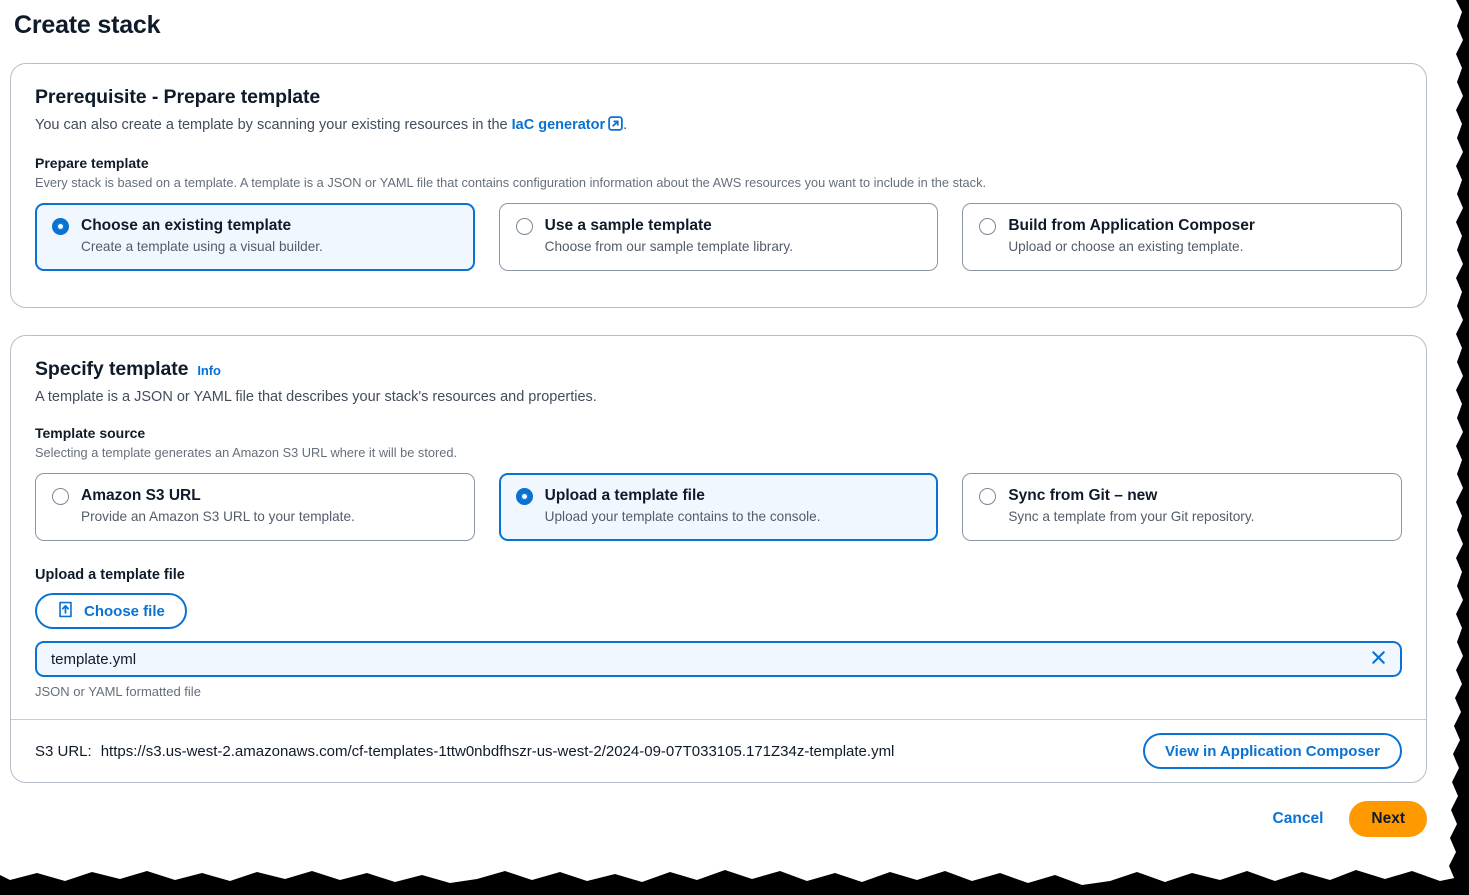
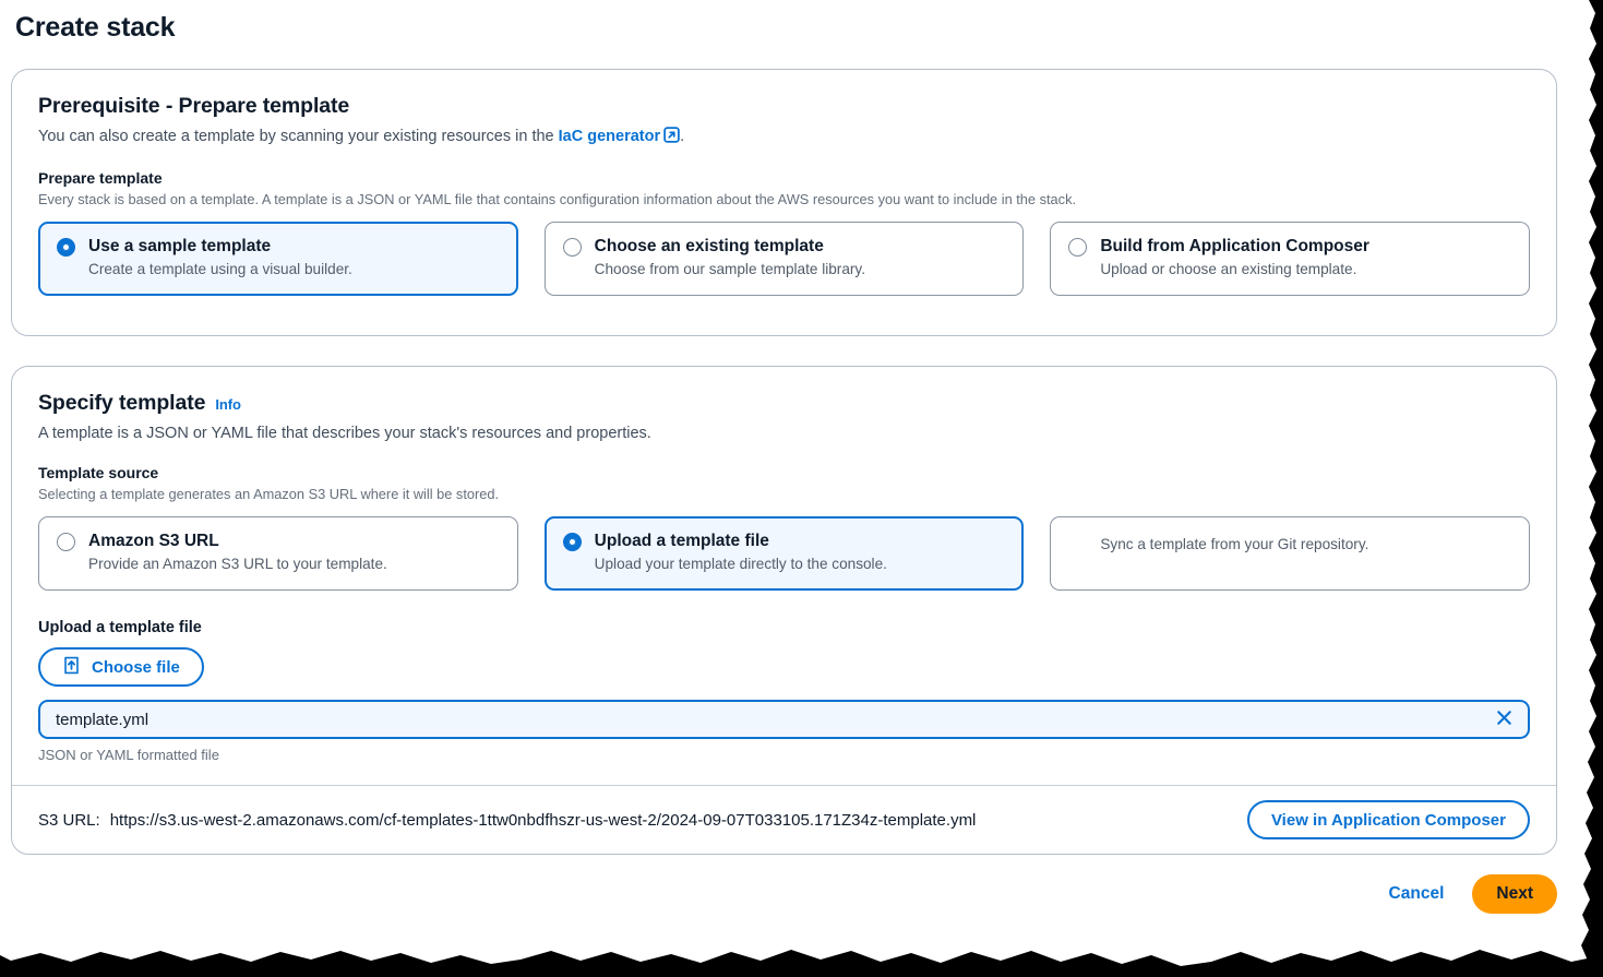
  Create stack
  Prerequisite - Prepare template
  You can also create a template by scanning your existing resources in the IaC generator .
  Prepare template
  Every stack is based on a template. A template is a JSON or YAML file that contains configuration information about the AWS resources you want to include in the stack.
- Choose an existing template
+ Use a sample template
  Create a template using a visual builder.
- Use a sample template
+ Choose an existing template
  Choose from our sample template library.
  Build from Application Composer
  Upload or choose an existing template.
  Specify template
  Info
  A template is a JSON or YAML file that describes your stack's resources and properties.
  Template source
  Selecting a template generates an Amazon S3 URL where it will be stored.
  Amazon S3 URL
  Provide an Amazon S3 URL to your template.
  Upload a template file
- Upload your template contains to the console.
+ Upload your template directly to the console.
- Sync from Git – new
  Sync a template from your Git repository.
  Upload a template file
  Choose file
  template.yml
  JSON or YAML formatted file
  S3 URL: https://s3.us-west-2.amazonaws.com/cf-templates-1ttw0nbdfhszr-us-west-2/2024-09-07T033105.171Z34z-template.yml
  View in Application Composer
  Cancel
  Next
